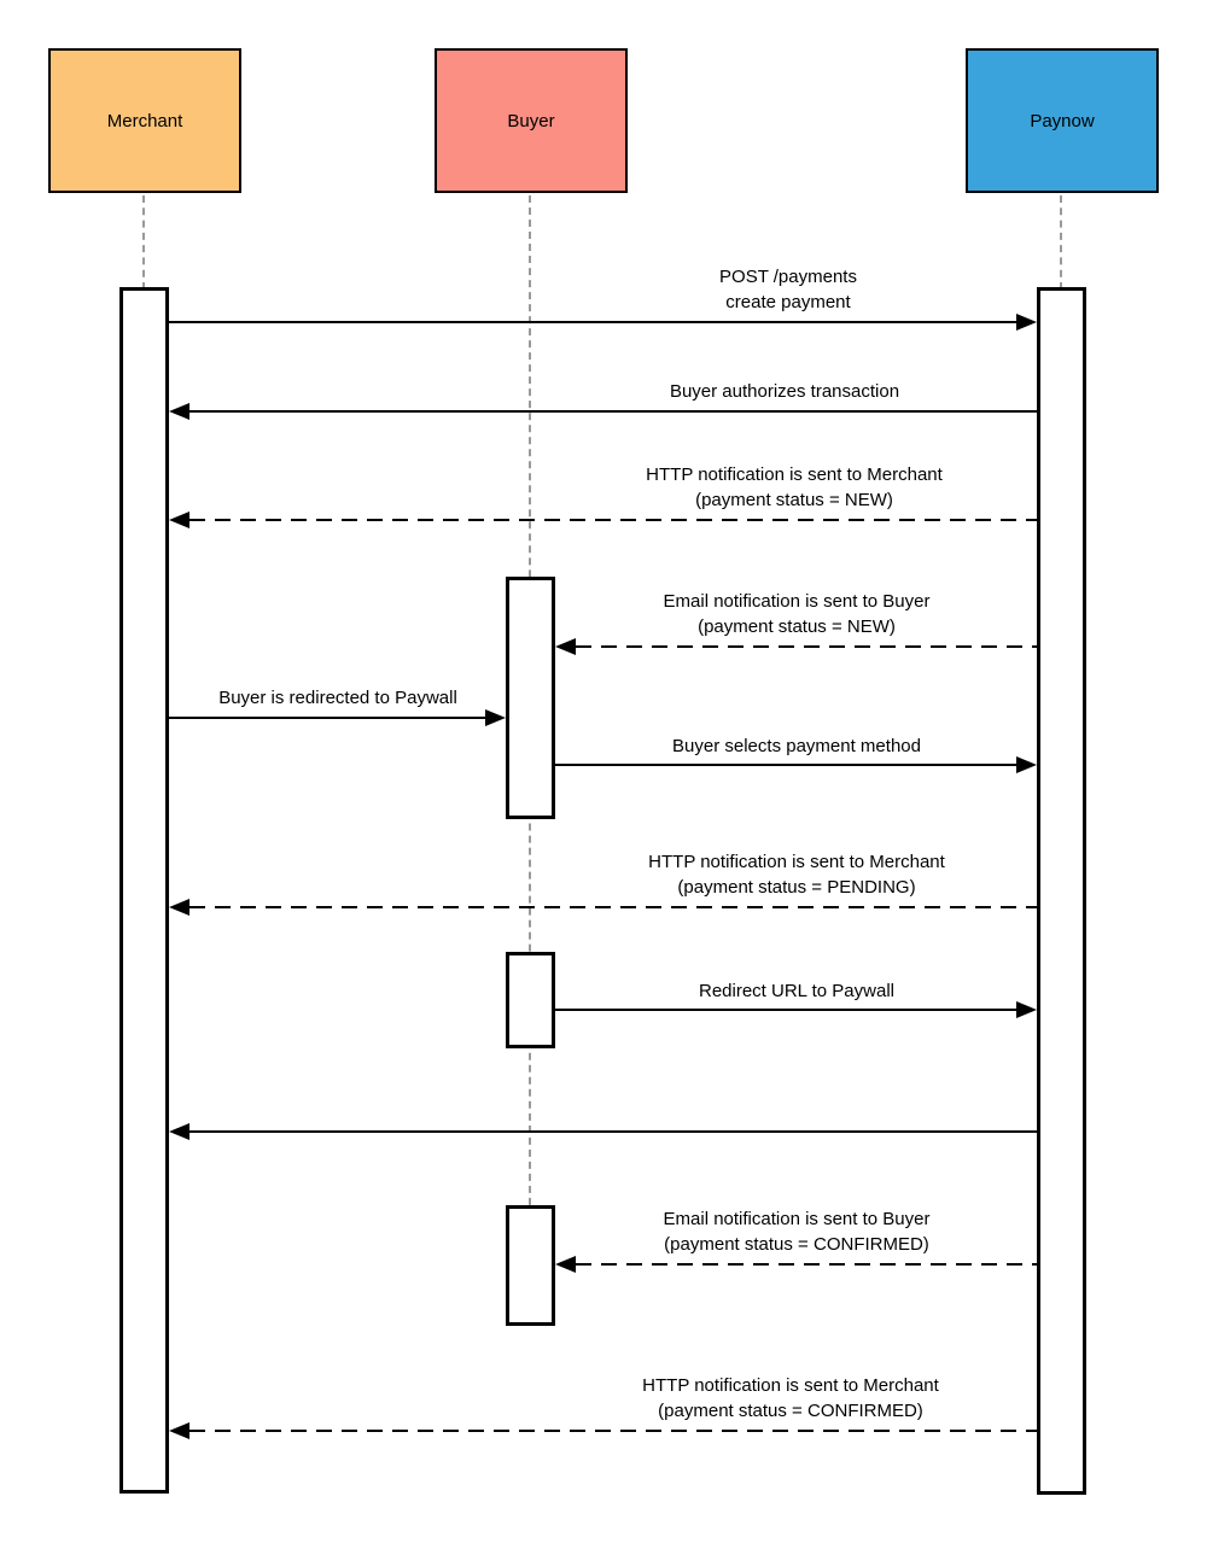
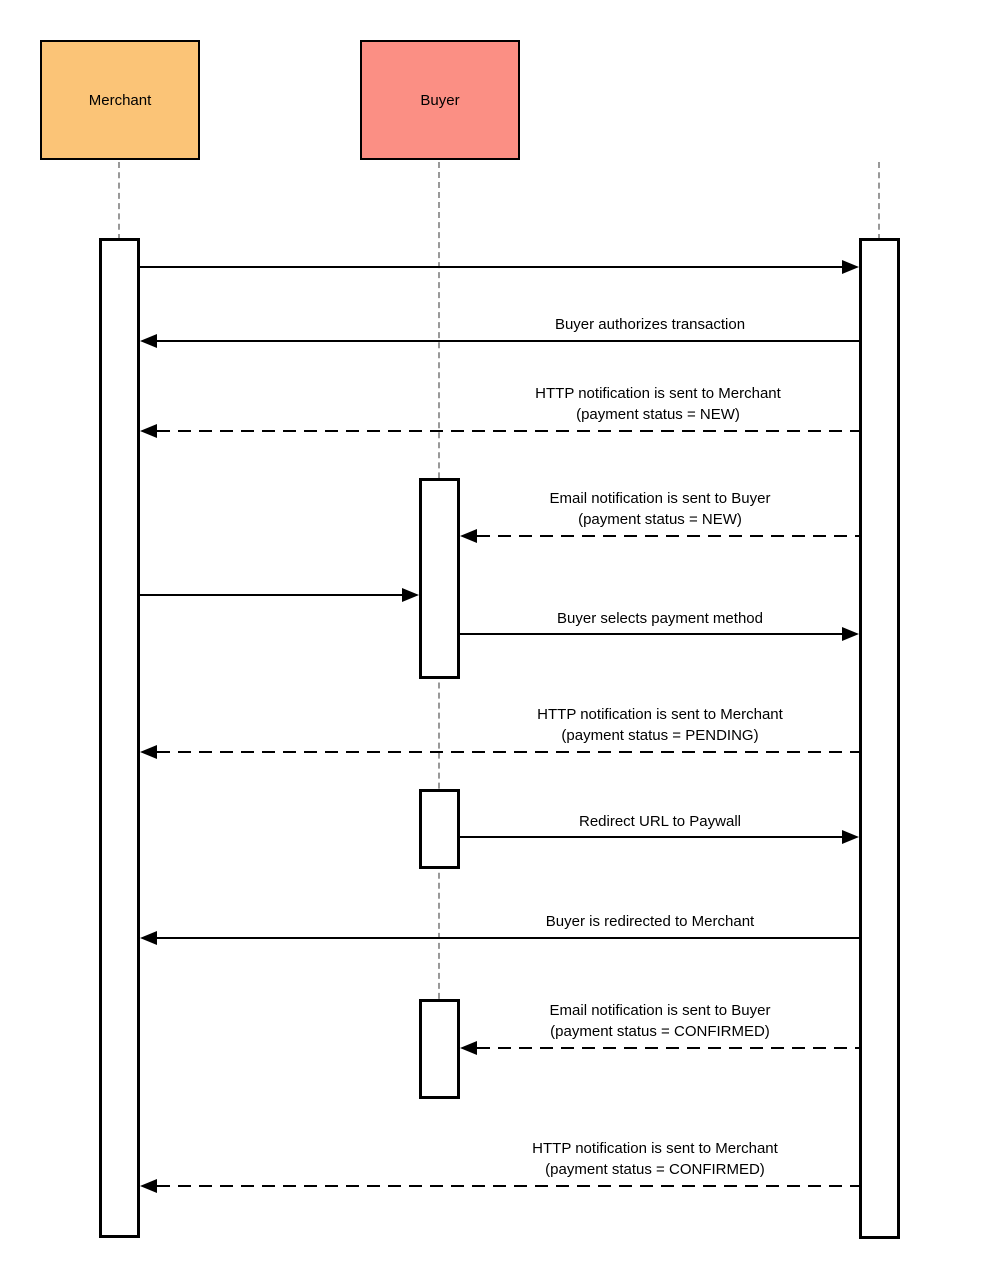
  Merchant
  Buyer
- Paynow
- POST /payments
- create payment
  Buyer authorizes transaction
  HTTP notification is sent to Merchant
  (payment status = NEW)
  Email notification is sent to Buyer
  (payment status = NEW)
- Buyer is redirected to Paywall
  Buyer selects payment method
  HTTP notification is sent to Merchant
  (payment status = PENDING)
  Redirect URL to Paywall
+ Buyer is redirected to Merchant
  Email notification is sent to Buyer
  (payment status = CONFIRMED)
  HTTP notification is sent to Merchant
  (payment status = CONFIRMED)
